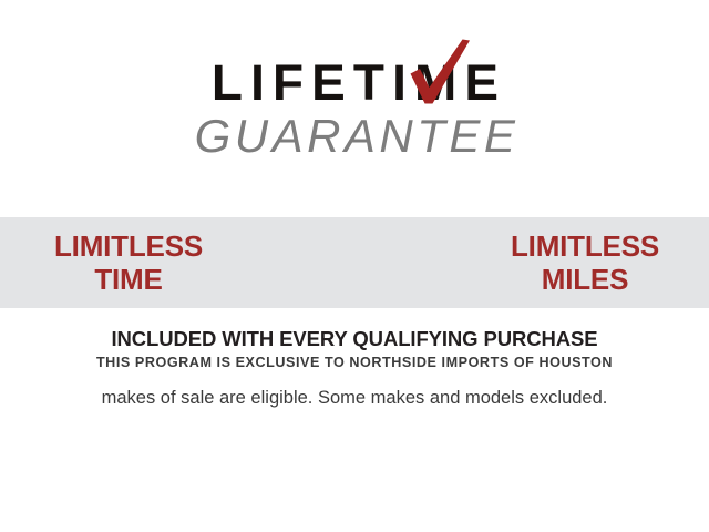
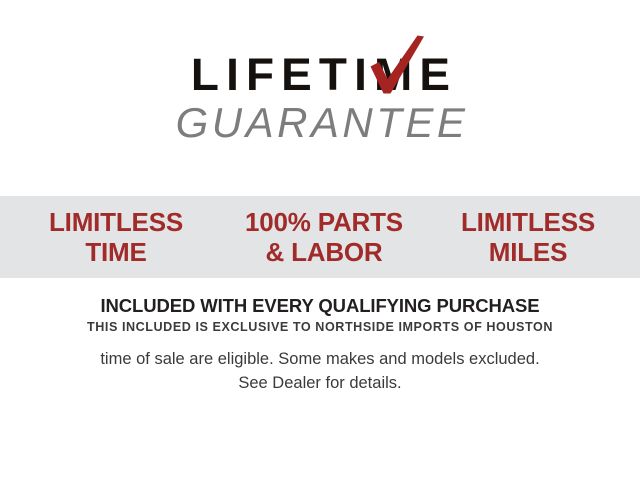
  LIFETIE
  GUARANTEE
  LIMITLESS
  TIME
+ 100% PARTS
+ & LABOR
  LIMITLESS
  MILES
  INCLUDED WITH EVERY QUALIFYING PURCHASE
- THIS PROGRAM IS EXCLUSIVE TO NORTHSIDE IMPORTS OF HOUSTON
+ THIS INCLUDED IS EXCLUSIVE TO NORTHSIDE IMPORTS OF HOUSTON
- makes of sale are eligible. Some makes and models excluded.
+ time of sale are eligible. Some makes and models excluded.
+ See Dealer for details.
